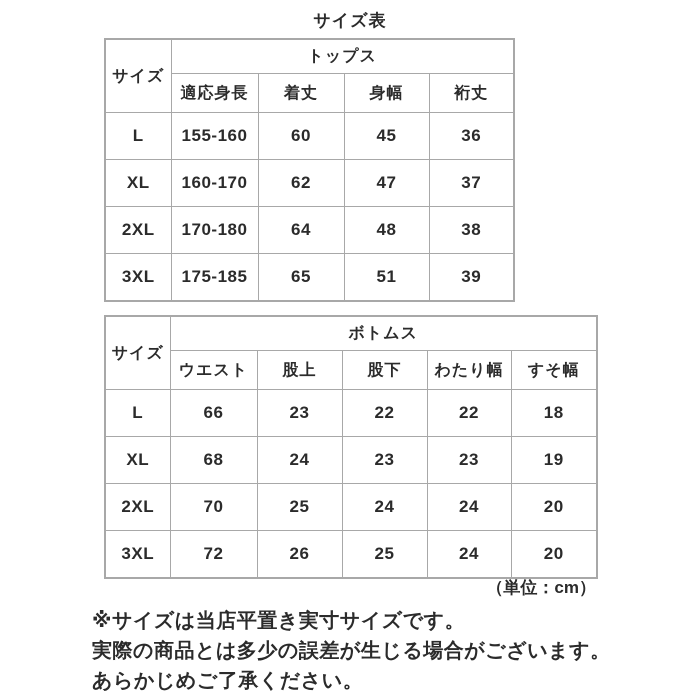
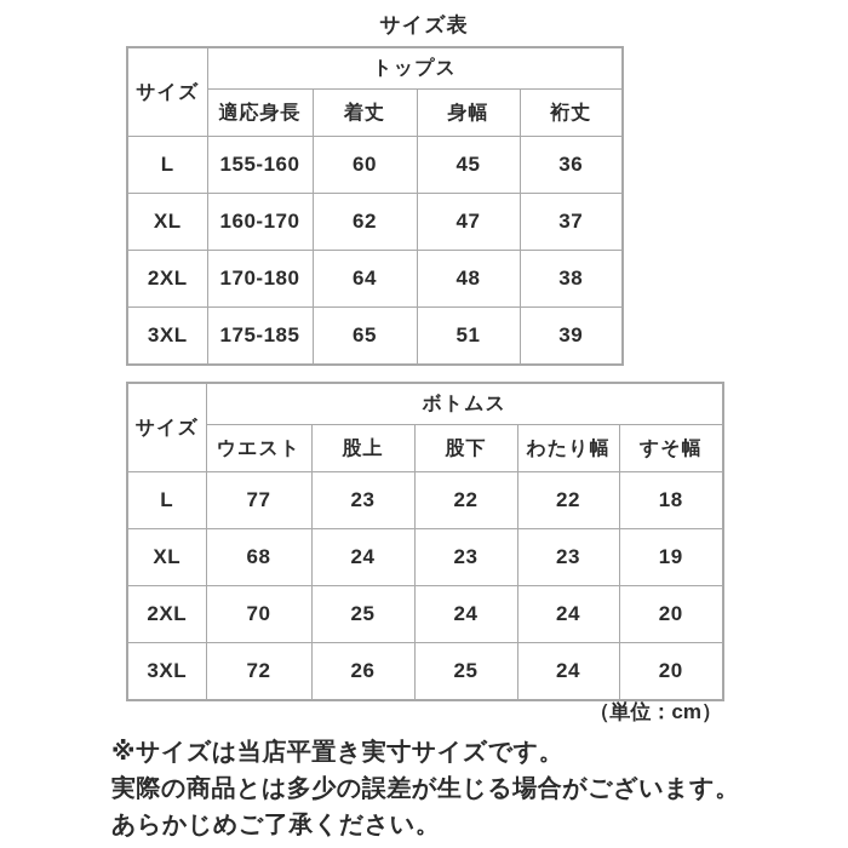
  サイズ表
  サイズ	トップス
  適応身長	着丈	身幅	裄丈
  L	155-160	60	45	36
  XL	160-170	62	47	37
  2XL	170-180	64	48	38
  3XL	175-185	65	51	39
  サイズ	ボトムス
  ウエスト	股上	股下	わたり幅	すそ幅
- L	66	23	22	22	18
+ L	77	23	22	22	18
  XL	68	24	23	23	19
  2XL	70	25	24	24	20
  3XL	72	26	25	24	20
  （単位：cm）
  ※サイズは当店平置き実寸サイズです。
  実際の商品とは多少の誤差が生じる場合がございます。
  あらかじめご了承ください。
